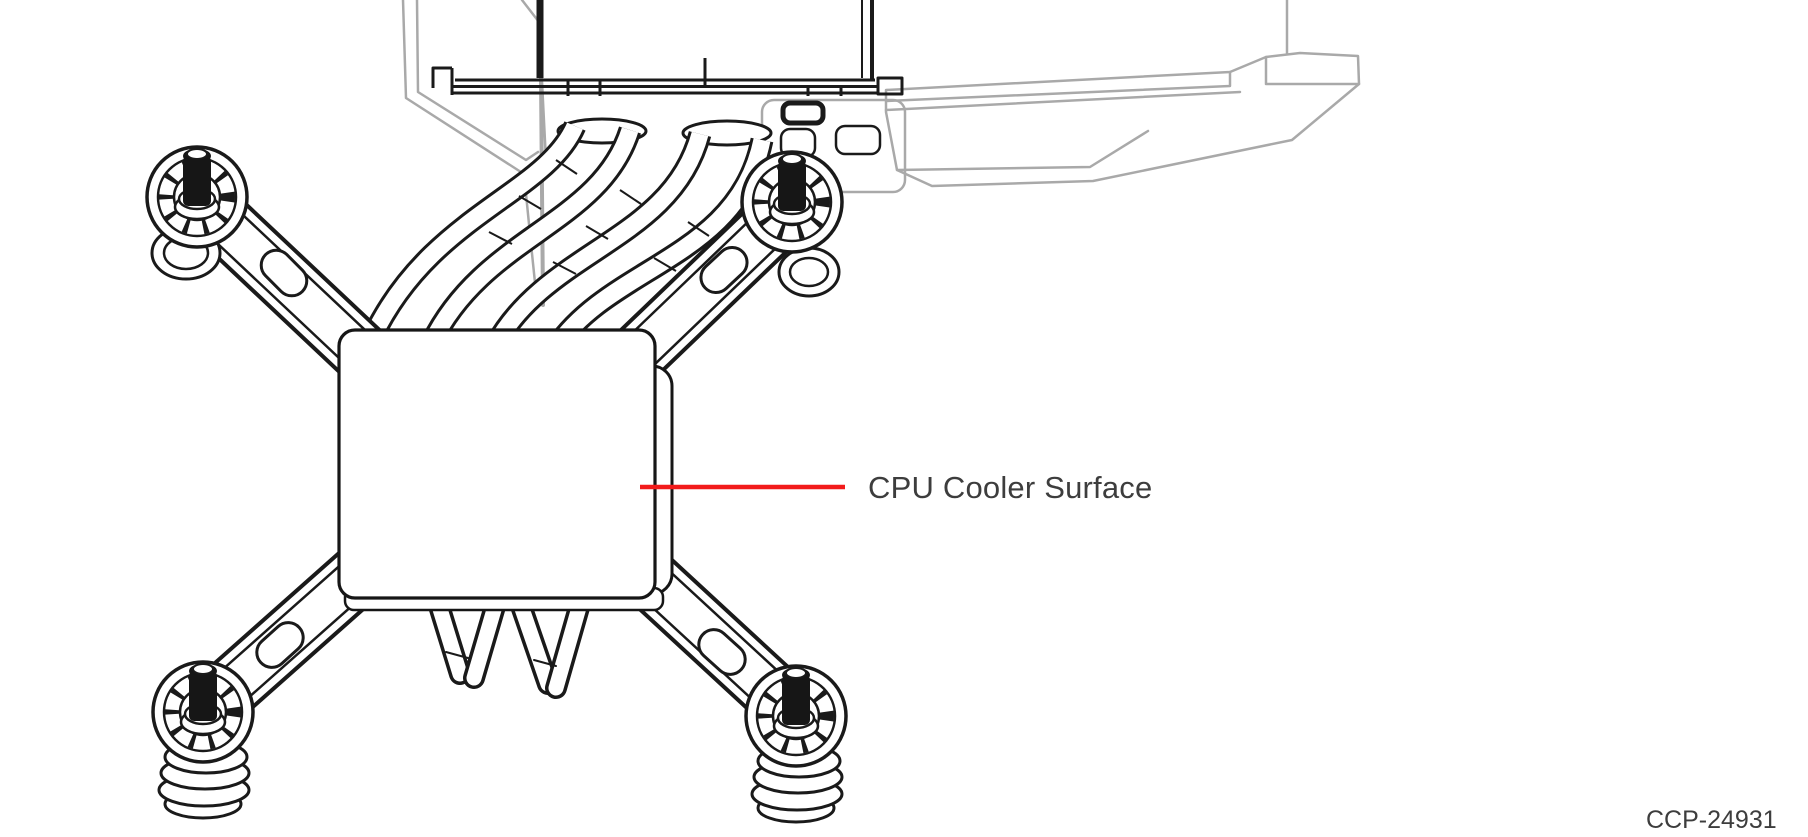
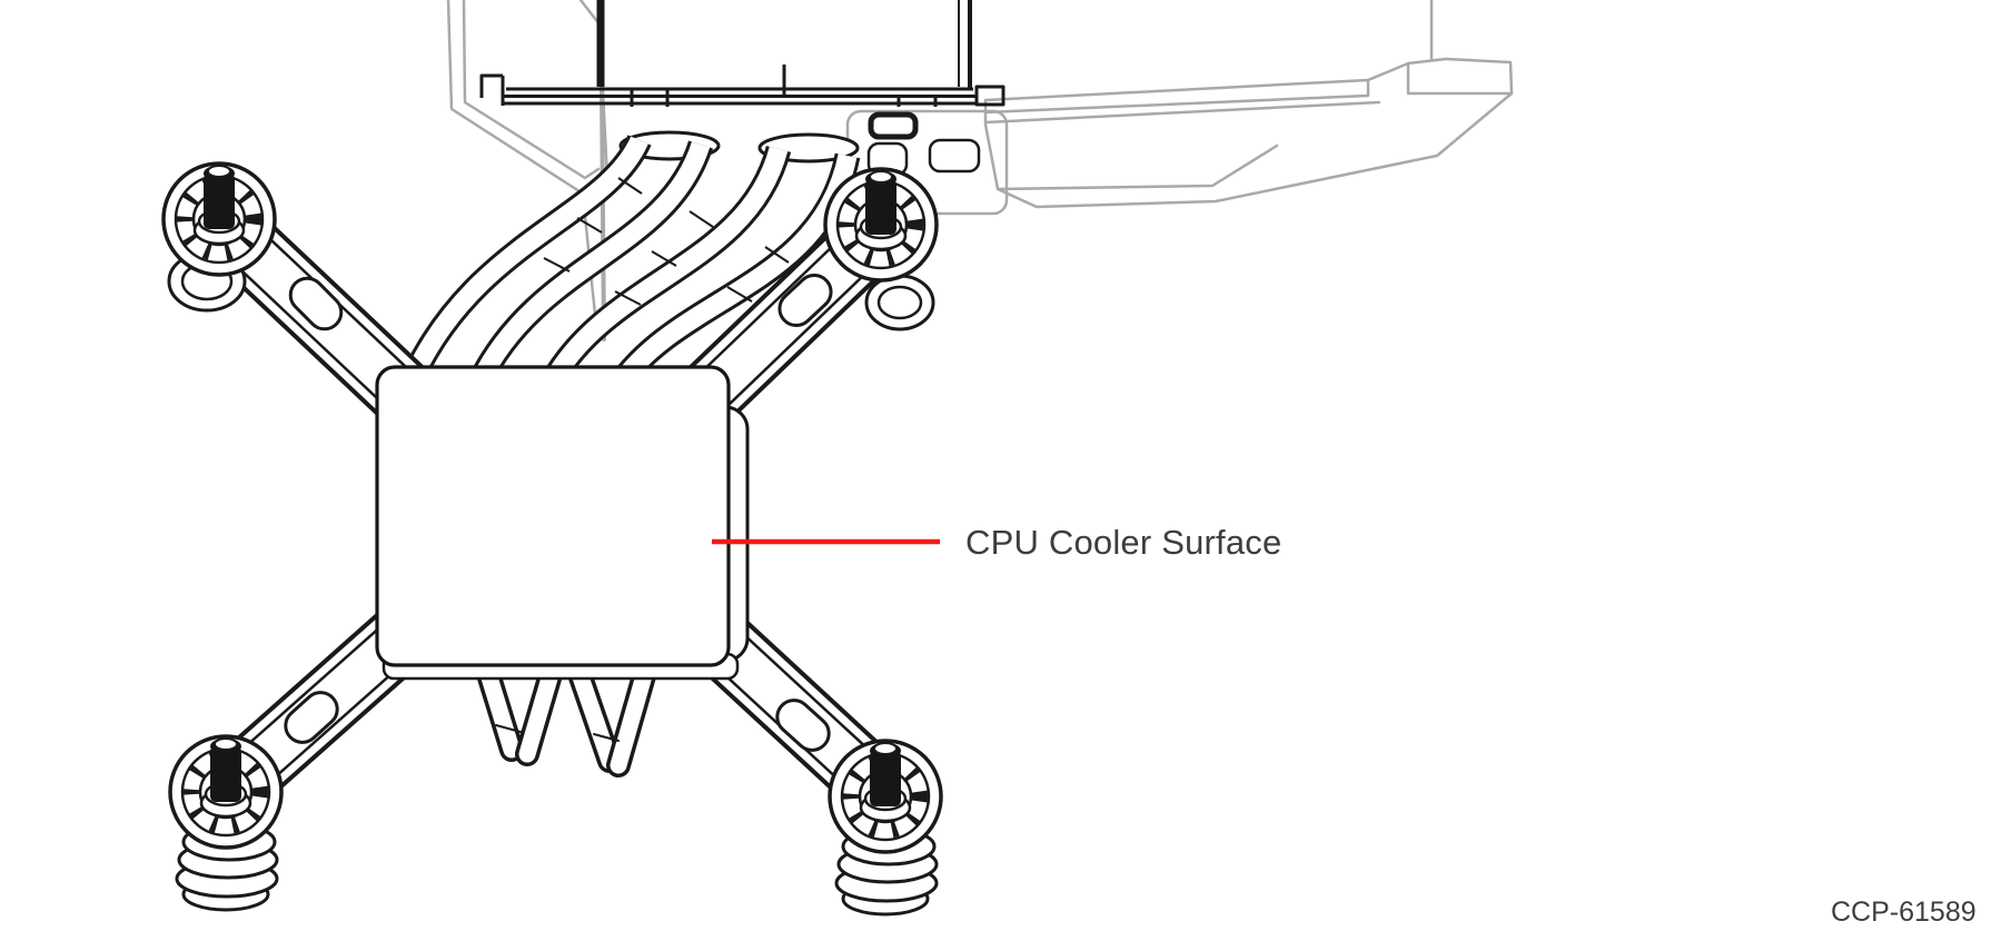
  CPU Cooler Surface
- CCP-24931
+ CCP-61589
